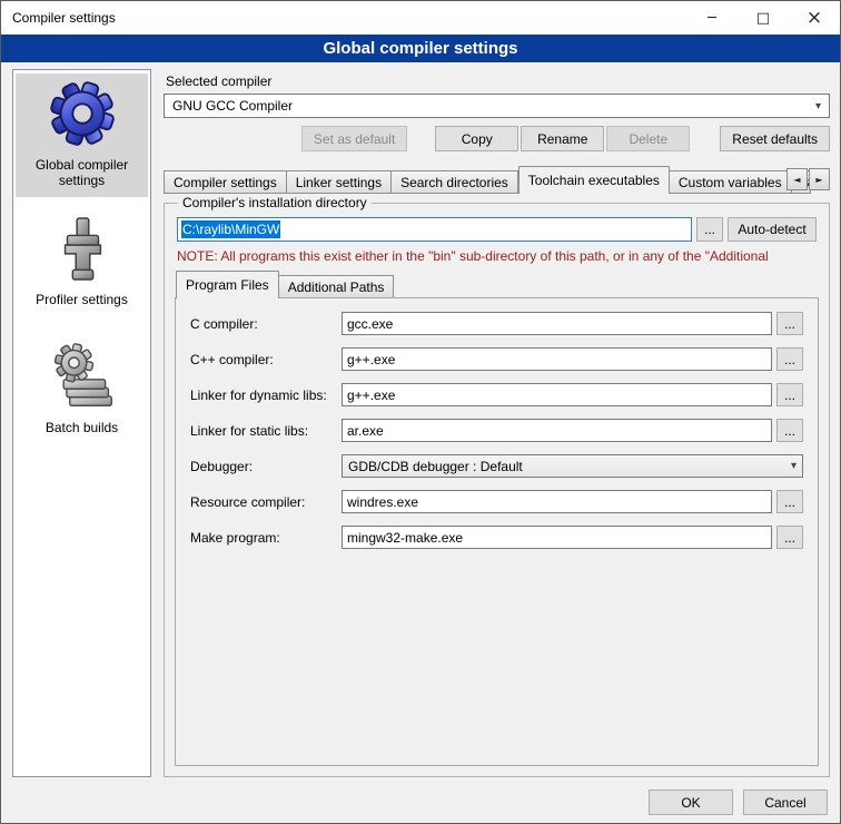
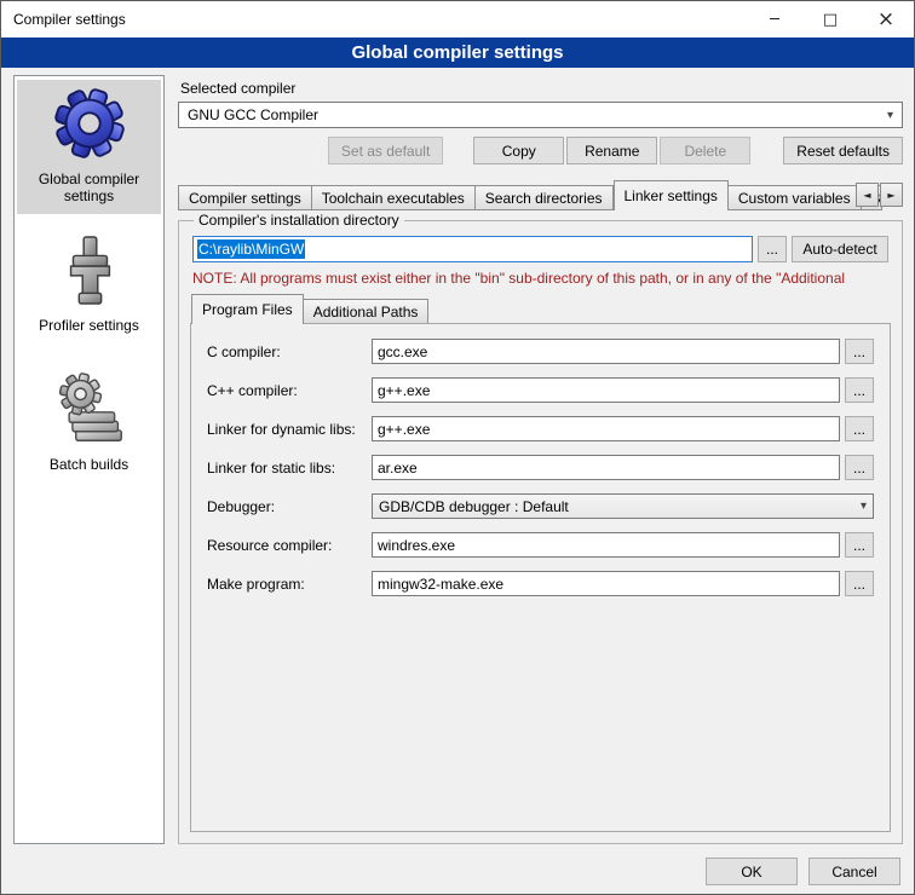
  Compiler settings
  ─
  □
  ×
  Global compiler settings
  Global compiler settings
  Profiler settings
  Batch builds
  Selected compiler
  GNU GCC Compiler
  ▾
  Set as default
  Copy
  Rename
  Delete
  Reset defaults
  Compiler settings
- Linker settings
+ Toolchain executables
  Search directories
- Toolchain executables
+ Linker settings
  Custom variables
  ◄
  ►
  Compiler's installation directory
  C:\raylib\MinGW
  ...
  Auto-detect
- NOTE: All programs this exist either in the "bin" sub-directory of this path, or in any of the "Additional
+ NOTE: All programs must exist either in the "bin" sub-directory of this path, or in any of the "Additional
  Program Files
  Additional Paths
  C compiler:
  gcc.exe
  ...
  C++ compiler:
  g++.exe
  ...
  Linker for dynamic libs:
  g++.exe
  ...
  Linker for static libs:
  ar.exe
  ...
  Debugger:
  GDB/CDB debugger : Default
  ▾
  Resource compiler:
  windres.exe
  ...
  Make program:
  mingw32-make.exe
  ...
  OK
  Cancel
